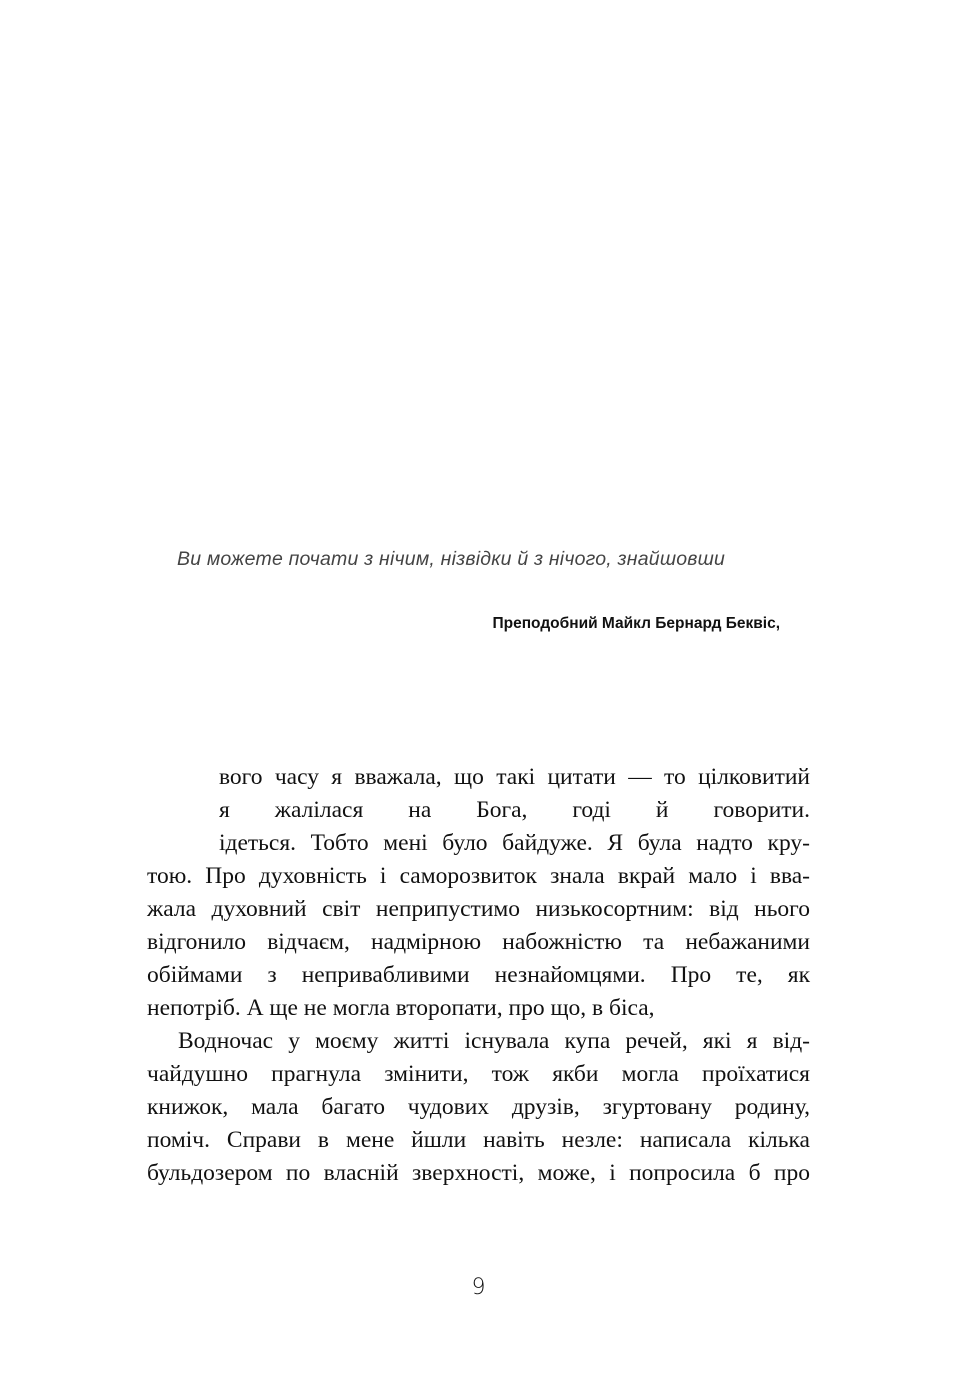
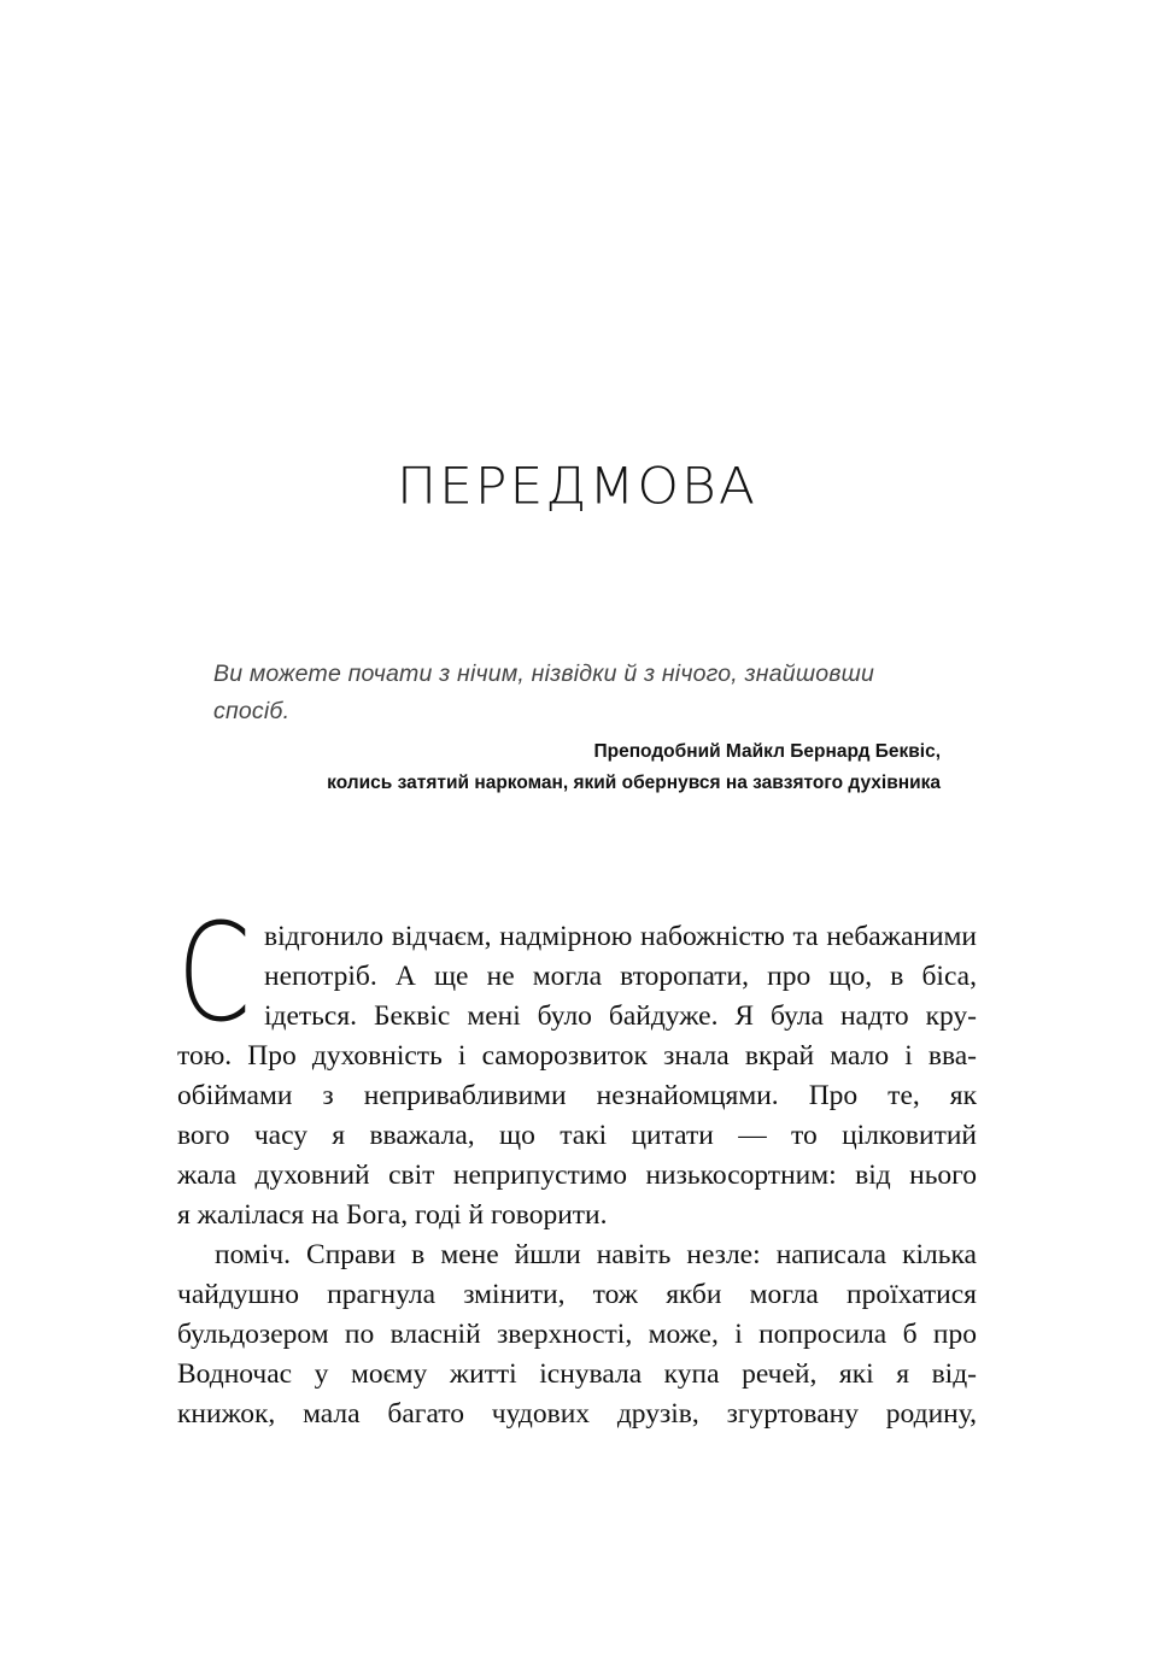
+ ПЕРЕДМОВА
  Ви можете почати з нічим, нізвідки й з нічого, знайшовши
+ спосіб.
  Преподобний Майкл Бернард Беквіс,
+ колись затятий наркоман, який обернувся на завзятого духівника
+ С
- вого часу я вважала, що такі цитати — то цілковитий
+ відгонило відчаєм, надмірною набожністю та небажаними
- я жалілася на Бога, годі й говорити.
+ непотріб. А ще не могла второпати, про що, в біса,
- ідеться. Тобто мені було байдуже. Я була надто кру-
+ ідеться. Беквіс мені було байдуже. Я була надто кру-
  тою. Про духовність і саморозвиток знала вкрай мало і вва-
- жала духовний світ неприпустимо низькосортним: від нього
+ обіймами з непривабливими незнайомцями. Про те, як
- відгонило відчаєм, надмірною набожністю та небажаними
+ вого часу я вважала, що такі цитати — то цілковитий
- обіймами з непривабливими незнайомцями. Про те, як
+ жала духовний світ неприпустимо низькосортним: від нього
- непотріб. А ще не могла второпати, про що, в біса,
+ я жалілася на Бога, годі й говорити.
- Водночас у моєму житті існувала купа речей, які я від-
+ поміч. Справи в мене йшли навіть незле: написала кілька
  чайдушно прагнула змінити, тож якби могла проїхатися
- книжок, мала багато чудових друзів, згуртовану родину,
+ бульдозером по власній зверхності, може, і попросила б про
- поміч. Справи в мене йшли навіть незле: написала кілька
+ Водночас у моєму житті існувала купа речей, які я від-
- бульдозером по власній зверхності, може, і попросила б про
+ книжок, мала багато чудових друзів, згуртовану родину,
- 9
